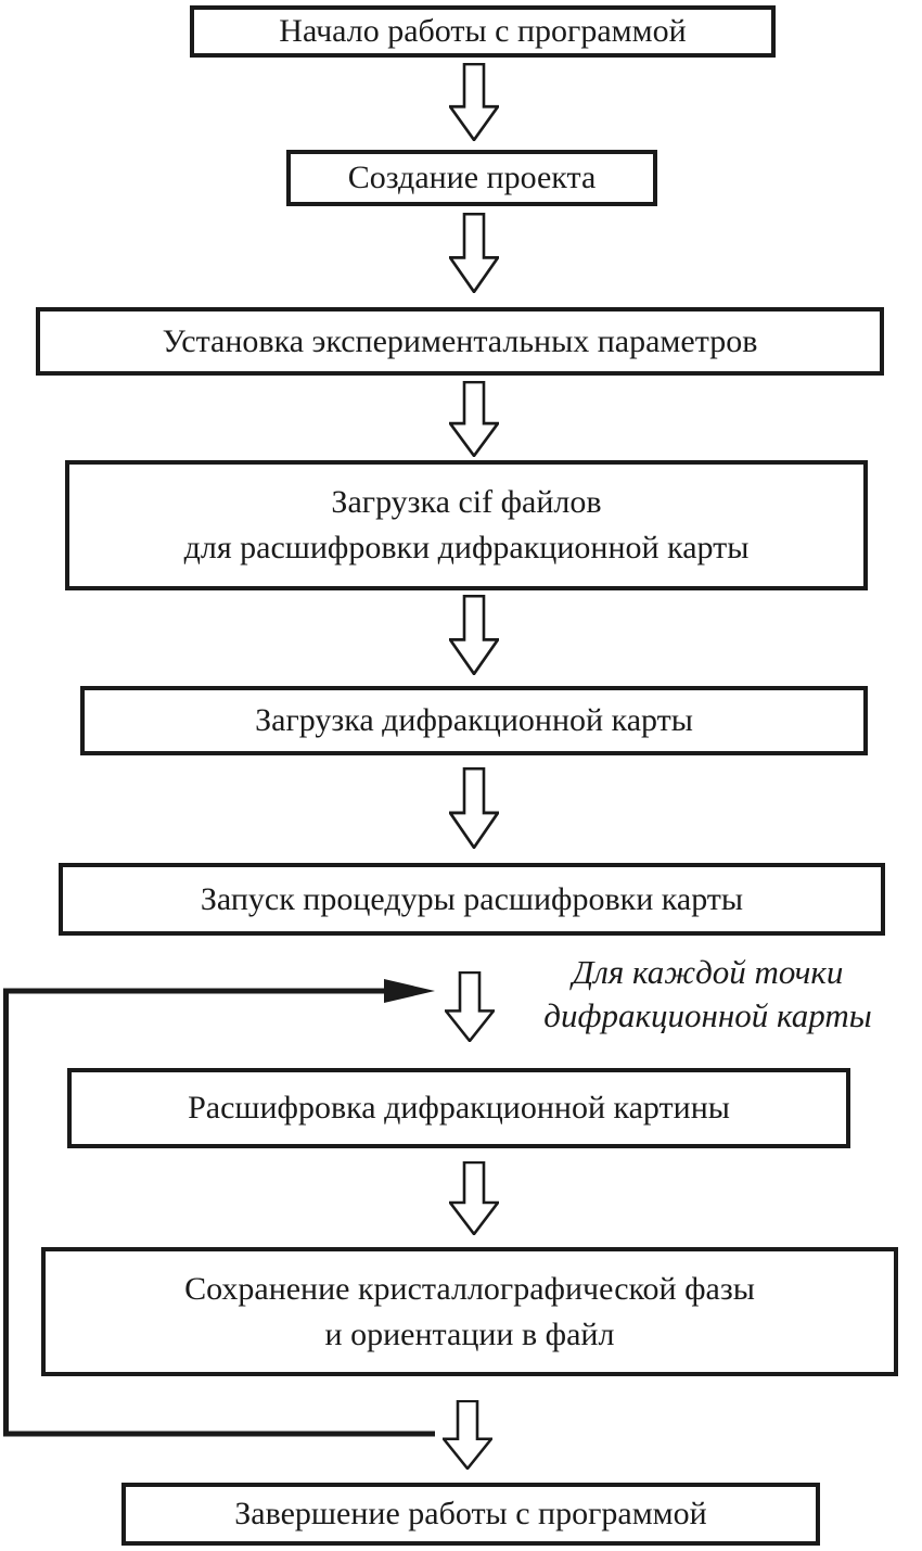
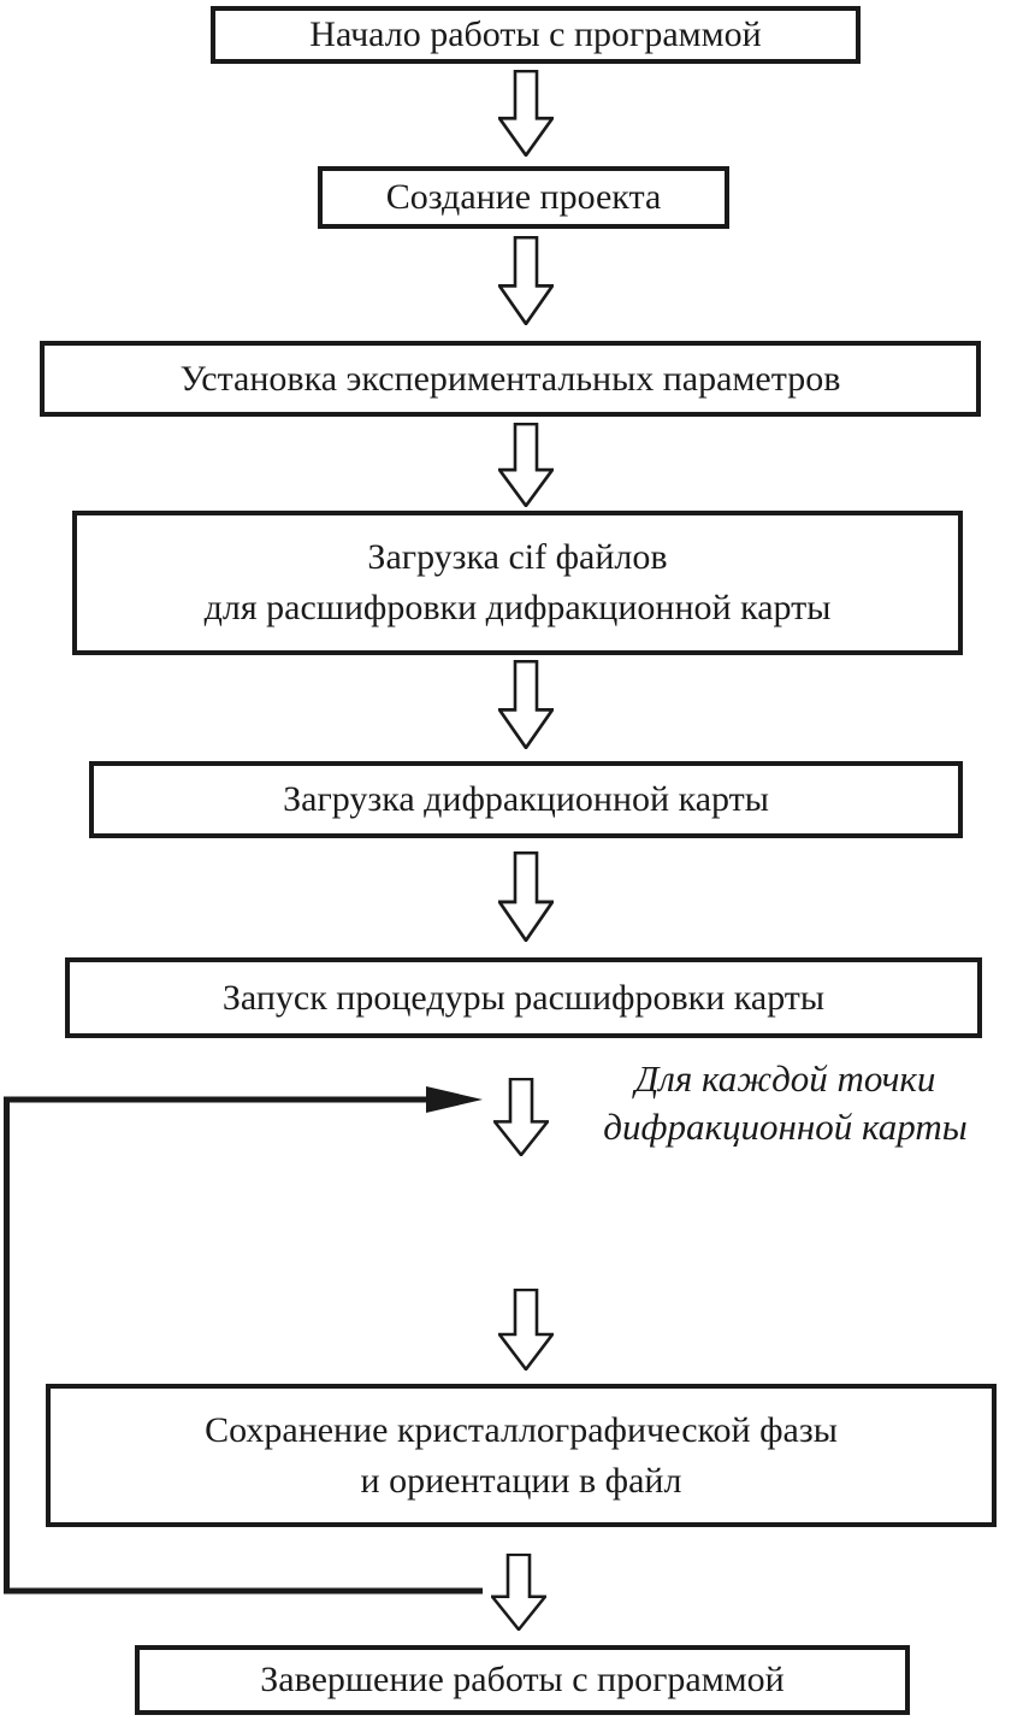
  Начало работы с программой
  Создание проекта
  Установка экспериментальных параметров
  Загрузка cif файлов
  для расшифровки дифракционной карты
  Загрузка дифракционной карты
  Запуск процедуры расшифровки карты
  Для каждой точки
  дифракционной карты
- Расшифровка дифракционной картины
  Сохранение кристаллографической фазы
  и ориентации в файл
  Завершение работы с программой
